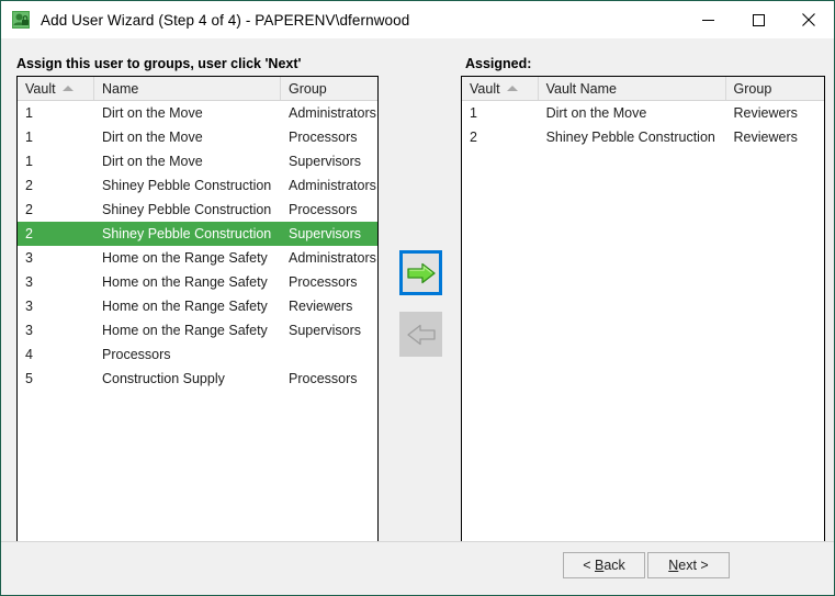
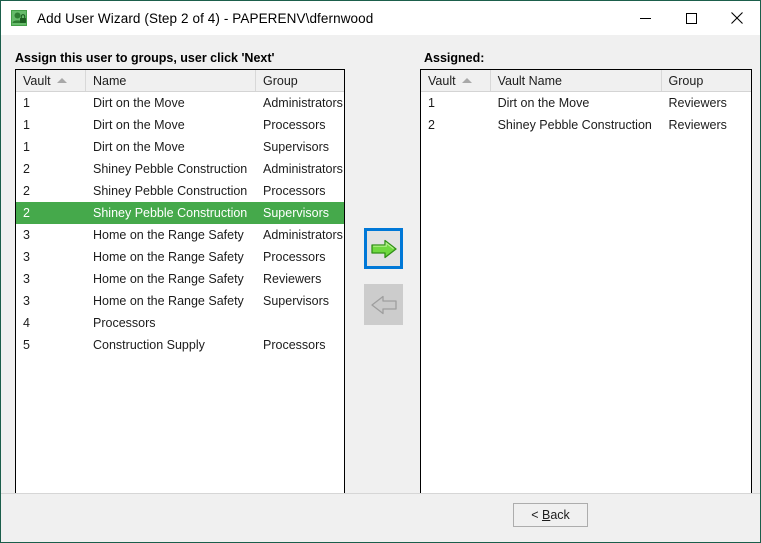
- Add User Wizard (Step 4 of 4) - PAPERENV\dfernwood
+ Add User Wizard (Step 2 of 4) - PAPERENV\dfernwood
  Assign this user to groups, user click 'Next'
  Assigned:
  Vault
  Name
  Group
  1
  Dirt on the Move
  Administrators
  1
  Dirt on the Move
  Processors
  1
  Dirt on the Move
  Supervisors
  2
  Shiney Pebble Construction
  Administrators
  2
  Shiney Pebble Construction
  Processors
  2
  Shiney Pebble Construction
  Supervisors
  3
  Home on the Range Safety
  Administrators
  3
  Home on the Range Safety
  Processors
  3
  Home on the Range Safety
  Reviewers
  3
  Home on the Range Safety
  Supervisors
  4
  Processors
  5
  Construction Supply
  Processors
  Vault
  Vault Name
  Group
  1
  Dirt on the Move
  Reviewers
  2
  Shiney Pebble Construction
  Reviewers
  < Back
- Next >
